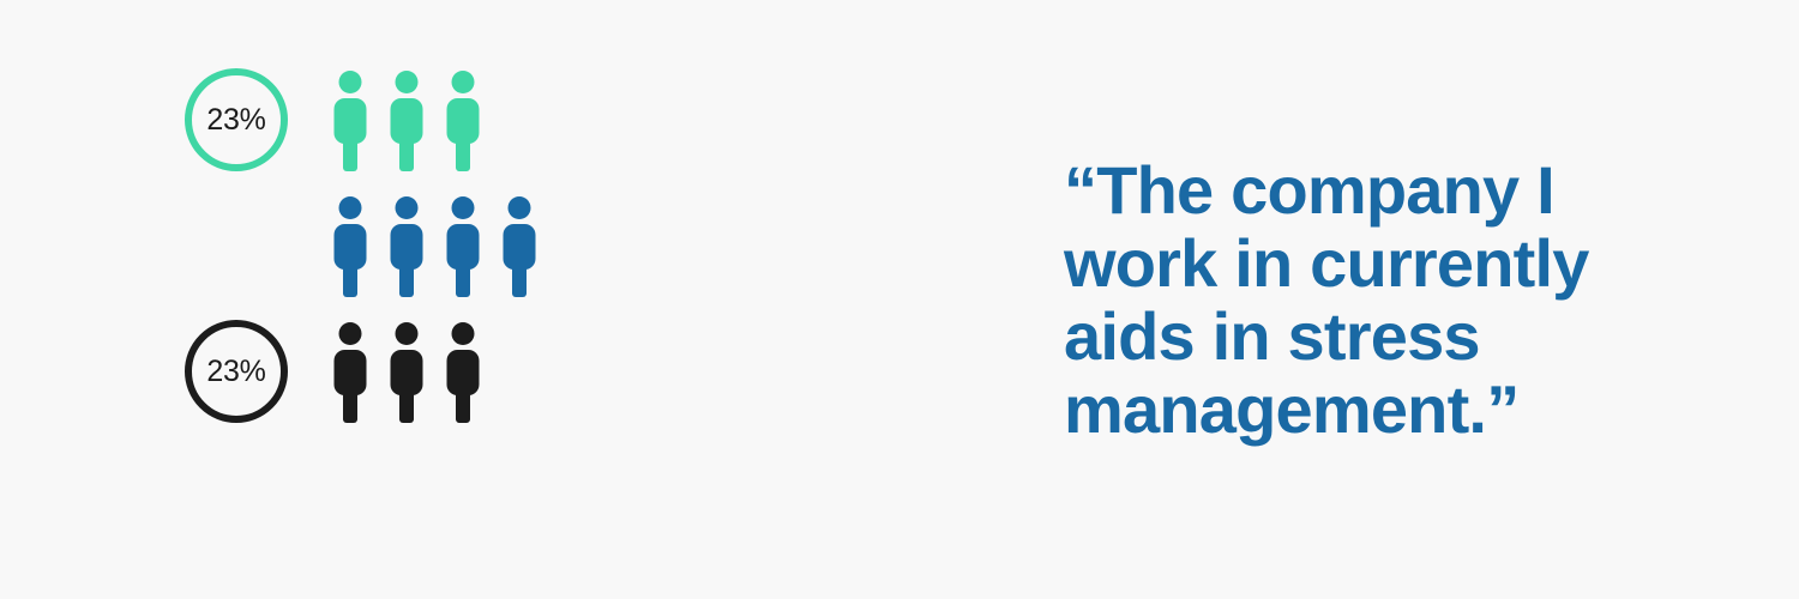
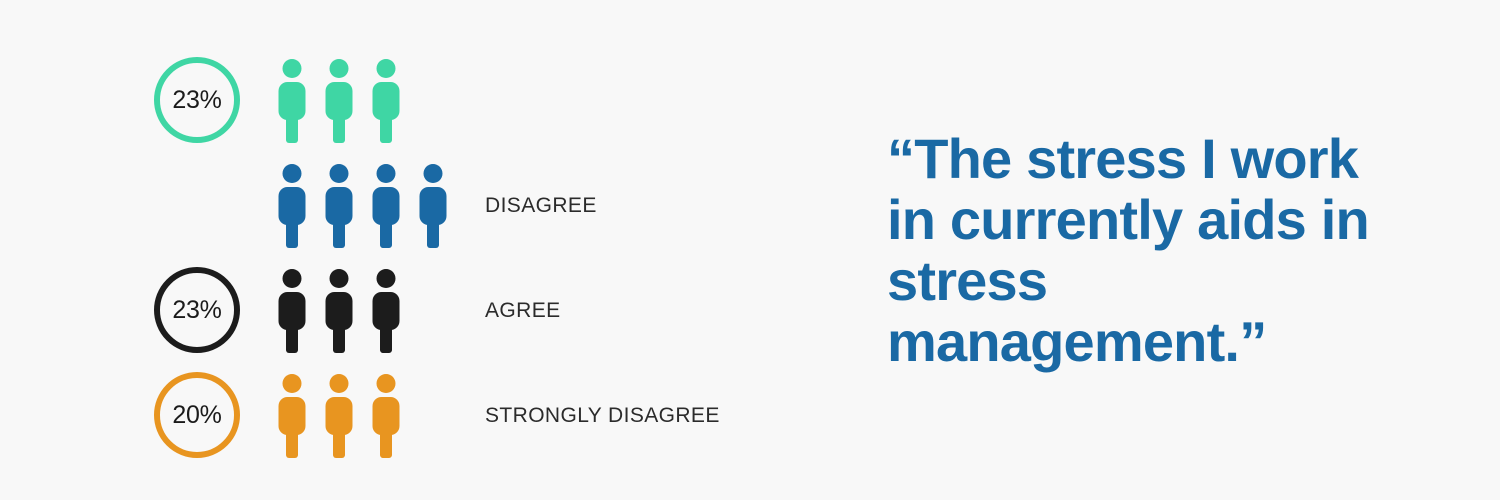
  23%
+ DISAGREE
  23%
+ AGREE
+ 20%
+ STRONGLY DISAGREE
- “The company I work in currently aids in stress management.”
+ “The stress I work in currently aids in stress management.”
